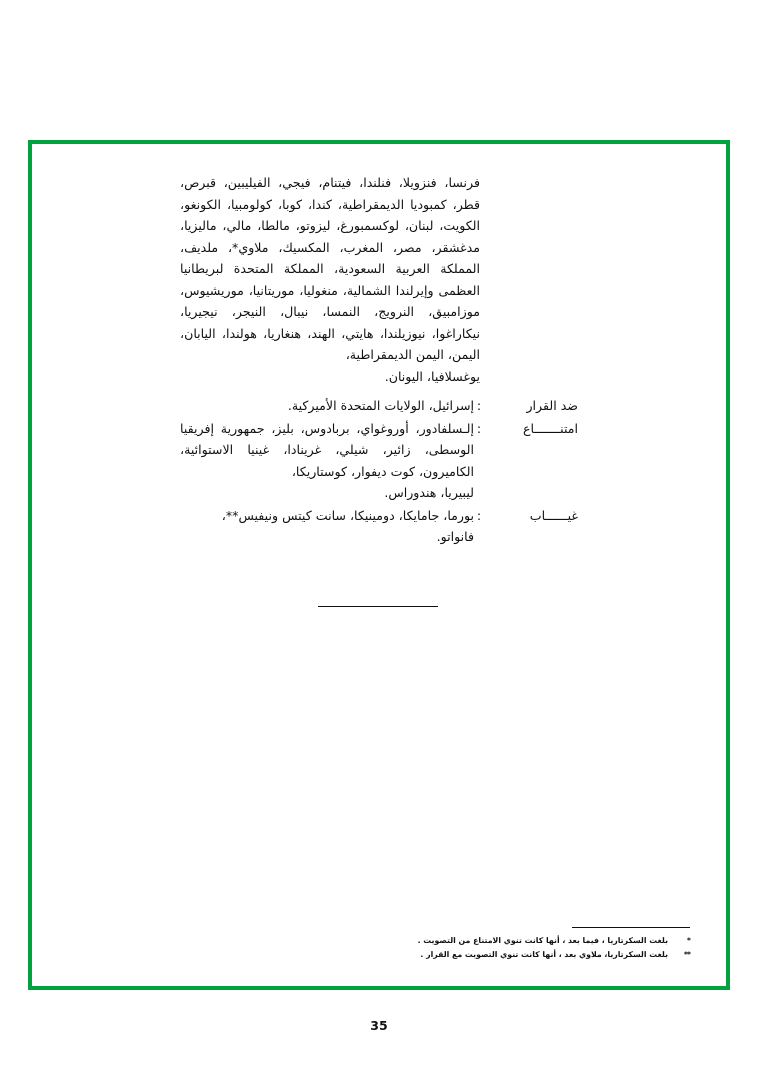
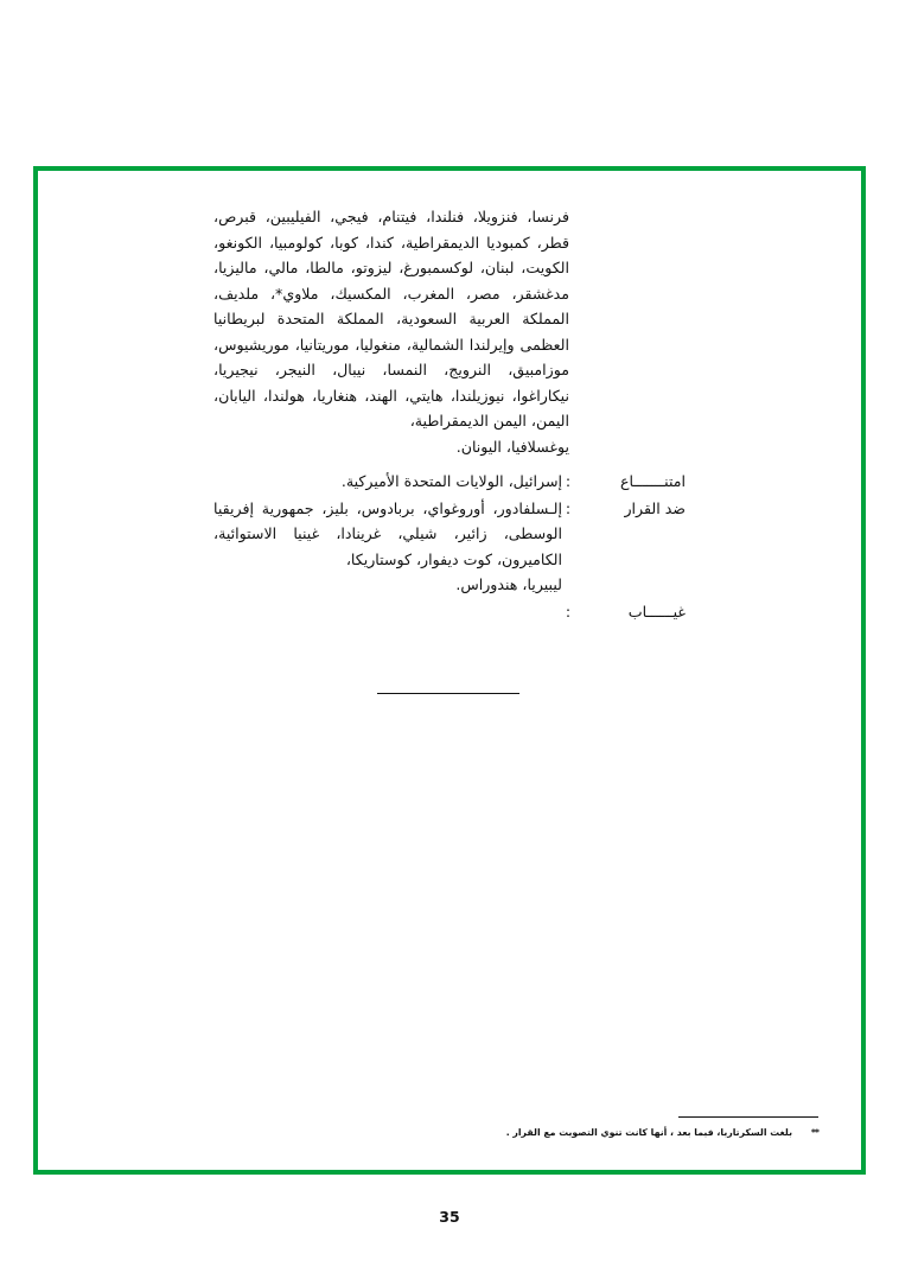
  فرنسا، فنزويلا، فنلندا، فيتنام، فيجي، الفيليبين، قبرص، قطر، كمبوديا الديمقراطية، كندا، كوبا، كولومبيا، الكونغو، الكويت، لبنان، لوكسمبورغ، ليزوتو، مالطا، مالي، ماليزيا، مدغشقر، مصر، المغرب، المكسيك، ملاوي*، ملديف، المملكة العربية السعودية، المملكة المتحدة لبريطانيا العظمى وإيرلندا الشمالية، منغوليا، موريتانيا، موريشيوس، موزامبيق، النرويج، النمسا، نيبال، النيجر، نيجيريا، نيكاراغوا، نيوزيلندا، هايتي، الهند، هنغاريا، هولندا، اليابان، اليمن، اليمن الديمقراطية،
  يوغسلافيا، اليونان.
- ضد القرار
+ امتنـــــــاع
  :
  إسرائيل، الولايات المتحدة الأميركية.
- امتنـــــــاع
+ ضد القرار
  :
  إلـسلفادور، أوروغواي، بربادوس، بليز، جمهورية إفريقيا الوسطى، زائير، شيلي، غرينادا، غينيا الاستوائية، الكاميرون، كوت ديفوار، كوستاريكا،
  ليبيريا، هندوراس.
  غيــــــاب
  :
- بورما، جامايكا، دومينيكا، سانت كيتس ونيفيس**،
- فانواتو.
- *
- بلغت السكرتاريا ، فيما بعد ، أنها كانت تنوي الامتناع من التصويت .
  **
- بلغت السكرتاريا، ملاوي بعد ، أنها كانت تنوي التصويت مع القرار .
+ بلغت السكرتاريا، فيما بعد ، أنها كانت تنوي التصويت مع القرار .
  35
